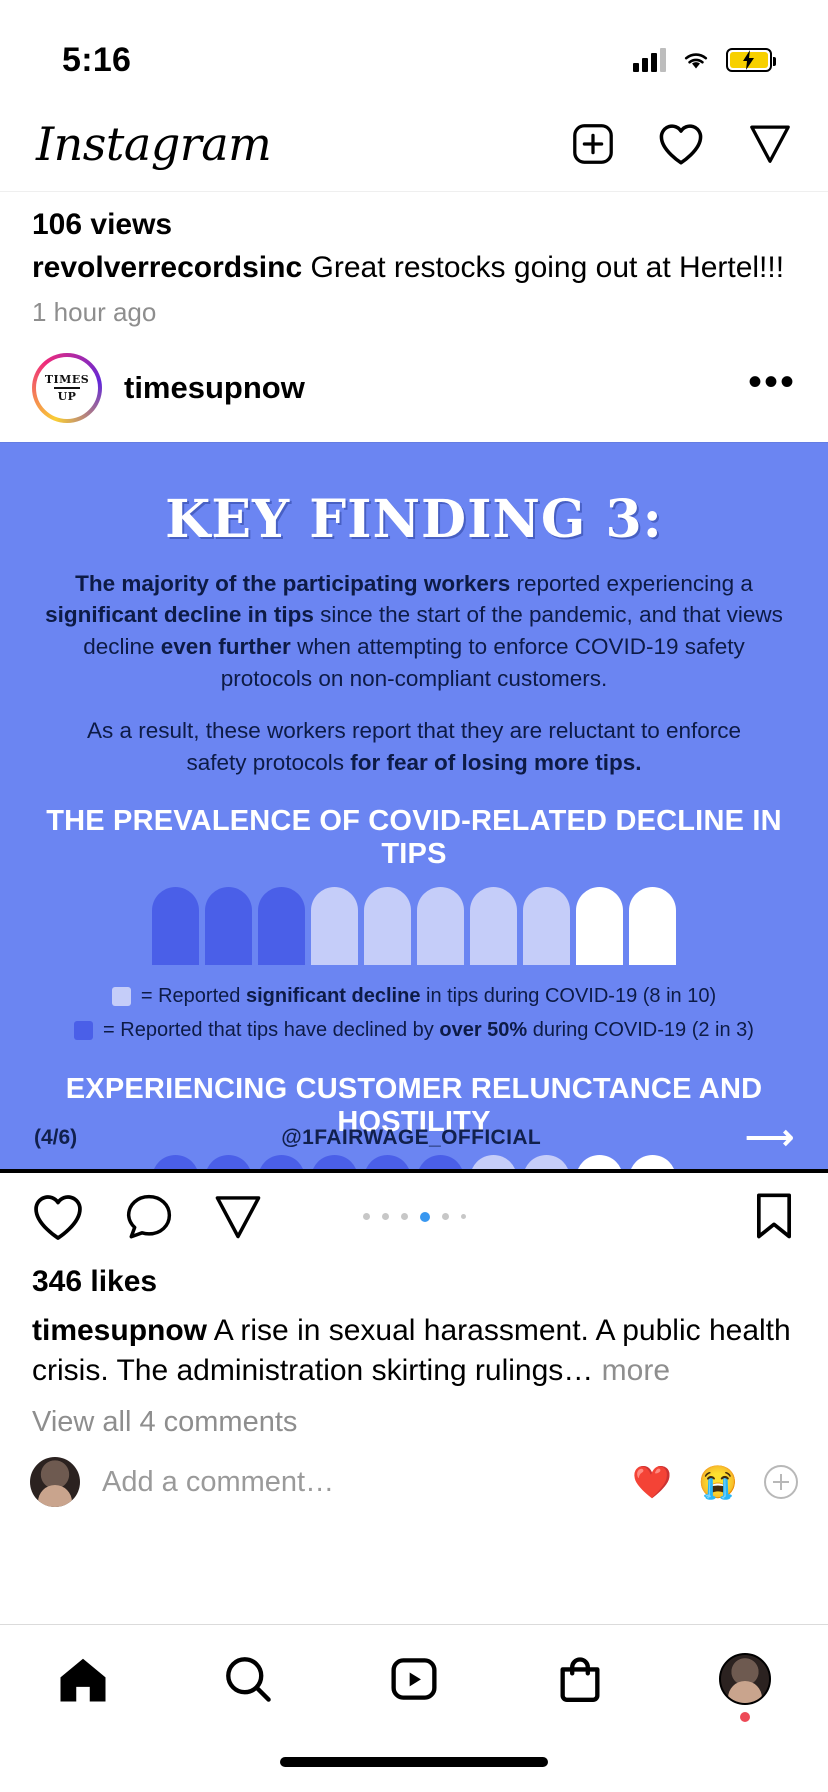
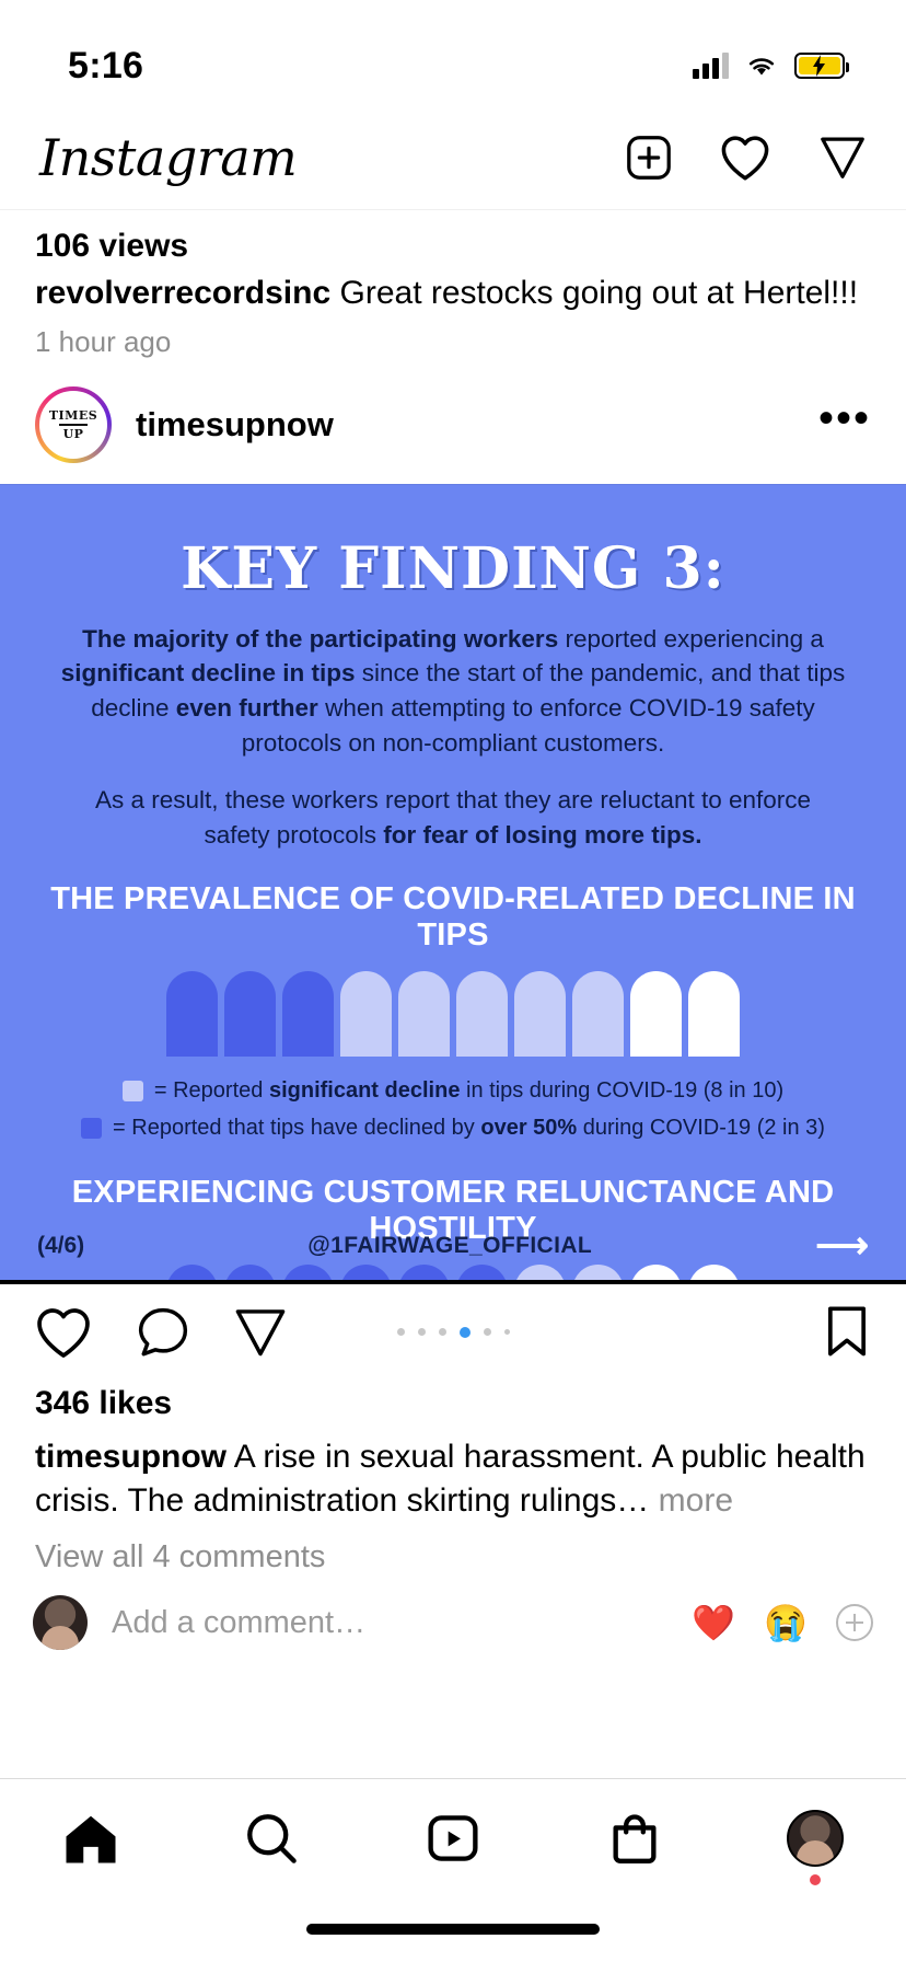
  5:16
  Instagram
  106 views
  revolverrecordsinc Great restocks going out at Hertel!!!
  1 hour ago
  TIMES
  UP
  timesupnow
  •••
  KEY FINDING 3:
- The majority of the participating workers reported experiencing a significant decline in tips since the start of the pandemic, and that views decline even further when attempting to enforce COVID-19 safety protocols on non-compliant customers.
+ The majority of the participating workers reported experiencing a significant decline in tips since the start of the pandemic, and that tips decline even further when attempting to enforce COVID-19 safety protocols on non-compliant customers.
  As a result, these workers report that they are reluctant to enforce safety protocols for fear of losing more tips.
  THE PREVALENCE OF COVID-RELATED DECLINE IN TIPS
  = Reported significant decline in tips during COVID-19 (8 in 10)
  = Reported that tips have declined by over 50% during COVID-19 (2 in 3)
  EXPERIENCING CUSTOMER RELUNCTANCE AND HOSTILITY
  (4/6)
  @1FAIRWAGE_OFFICIAL
  ⟶
  346 likes
  timesupnow A rise in sexual harassment. A public health crisis. The administration skirting rulings… more
  View all 4 comments
  Add a comment…
  ❤️
  😭
